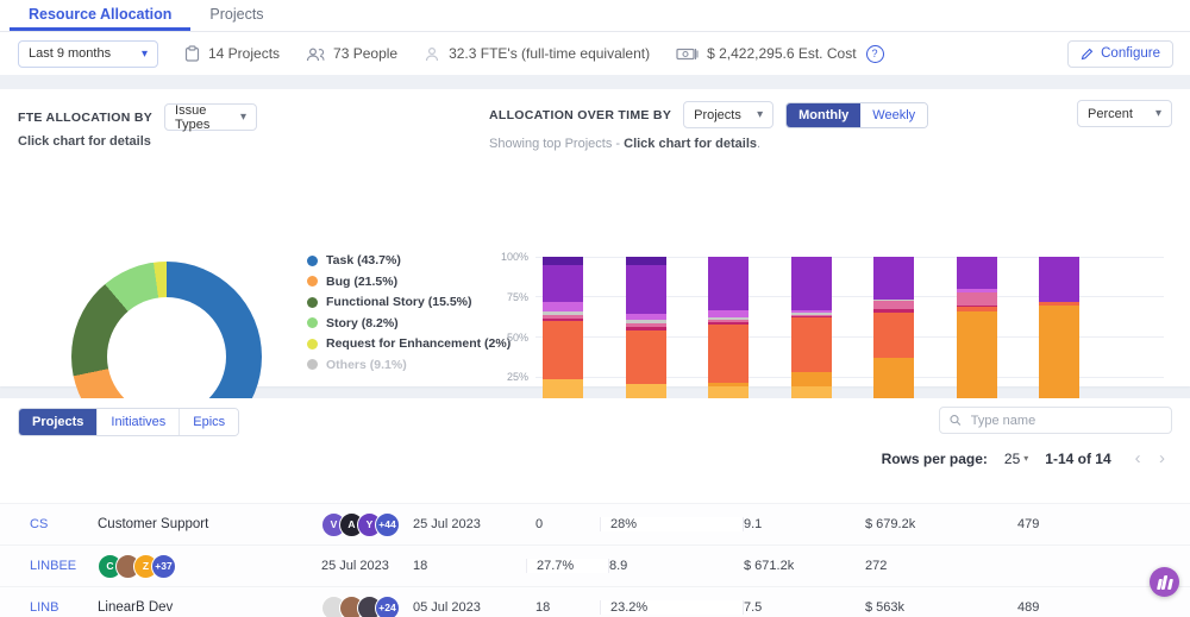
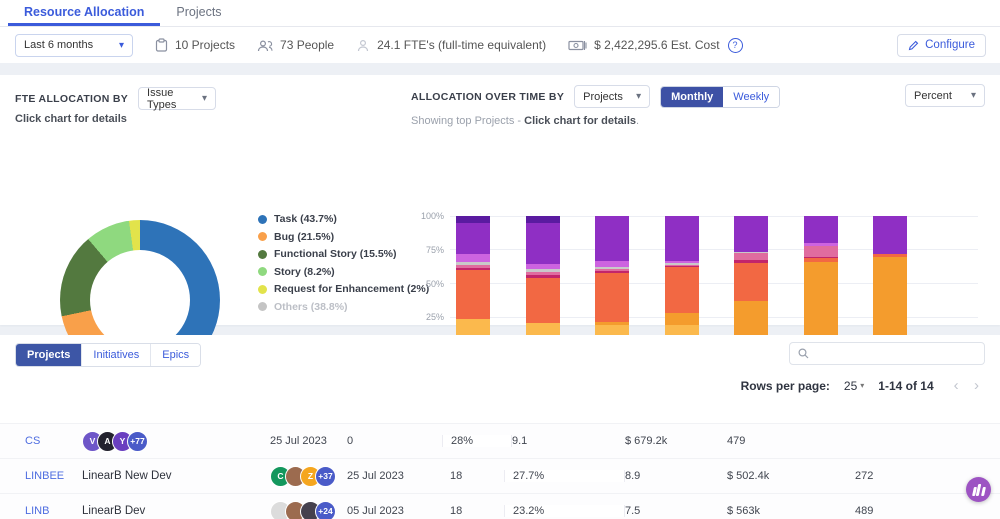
  Resource Allocation
  Projects
- Last 9 months
+ Last 6 months
  ▾
- 14 Projects
+ 10 Projects
  73 People
- 32.3 FTE's (full-time equivalent)
+ 24.1 FTE's (full-time equivalent)
  $ 2,422,295.6 Est. Cost
  ?
  Configure
  FTE ALLOCATION BY
  Issue Types
  ▾
  Click chart for details
  Task (43.7%)
  Bug (21.5%)
  Functional Story (15.5%)
  Story (8.2%)
  Request for Enhancement (2%)
- Others (9.1%)
+ Others (38.8%)
  ALLOCATION OVER TIME BY
  Projects
  ▾
  Monthly
  Weekly
  Percent
  ▾
  Showing top Projects - Click chart for details.
  25%
  50%
  75%
  100%
  Projects
  Initiatives
  Epics
- Type name
  Rows per page:
  25 ▾
  1-14 of 14
  ‹ ›
  CS
- Customer Support
  V
  A
  Y
- +44
+ +77
  25 Jul 2023
  0
  28%
  9.1
  $ 679.2k
  479
  LINBEE
+ LinearB New Dev
  C
  Z
  +37
  25 Jul 2023
  18
  27.7%
  8.9
- $ 671.2k
+ $ 502.4k
  272
  LINB
  LinearB Dev
  +24
  05 Jul 2023
  18
  23.2%
  7.5
  $ 563k
  489
